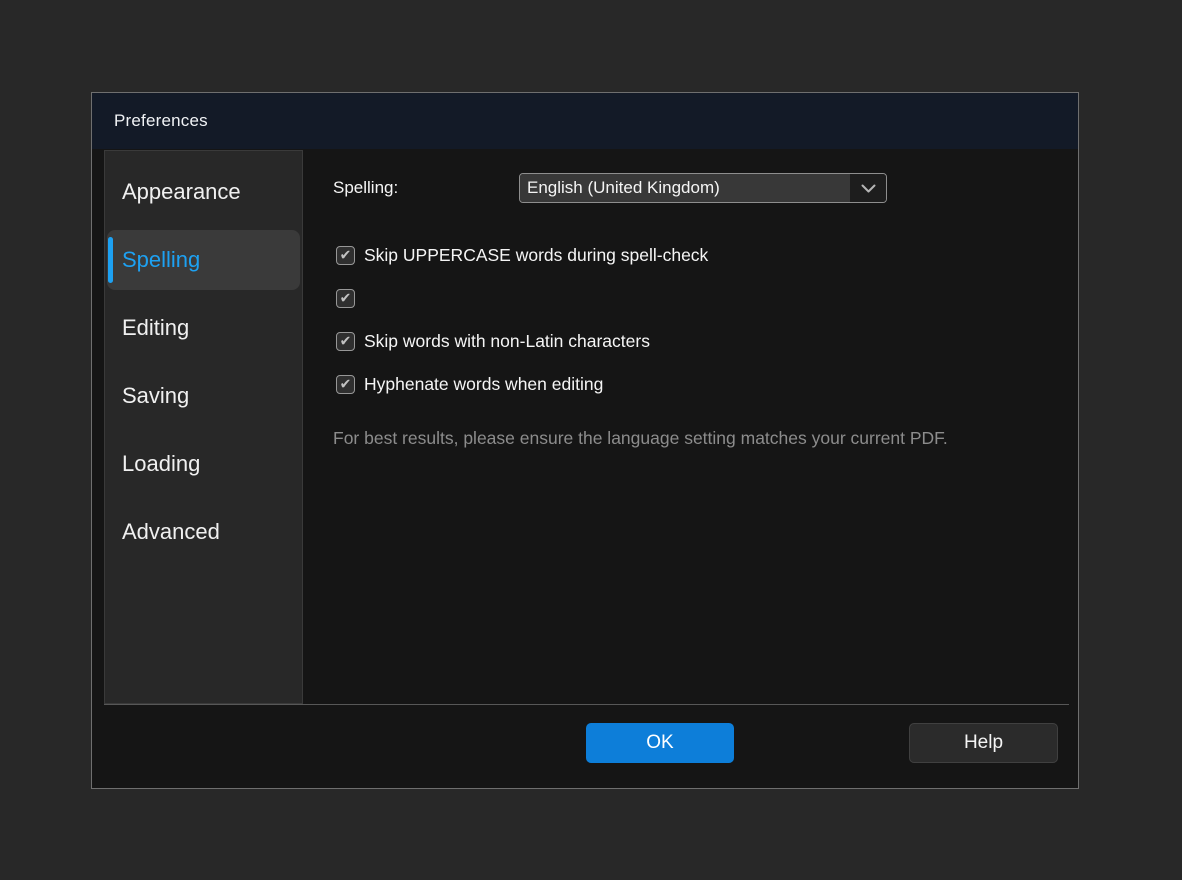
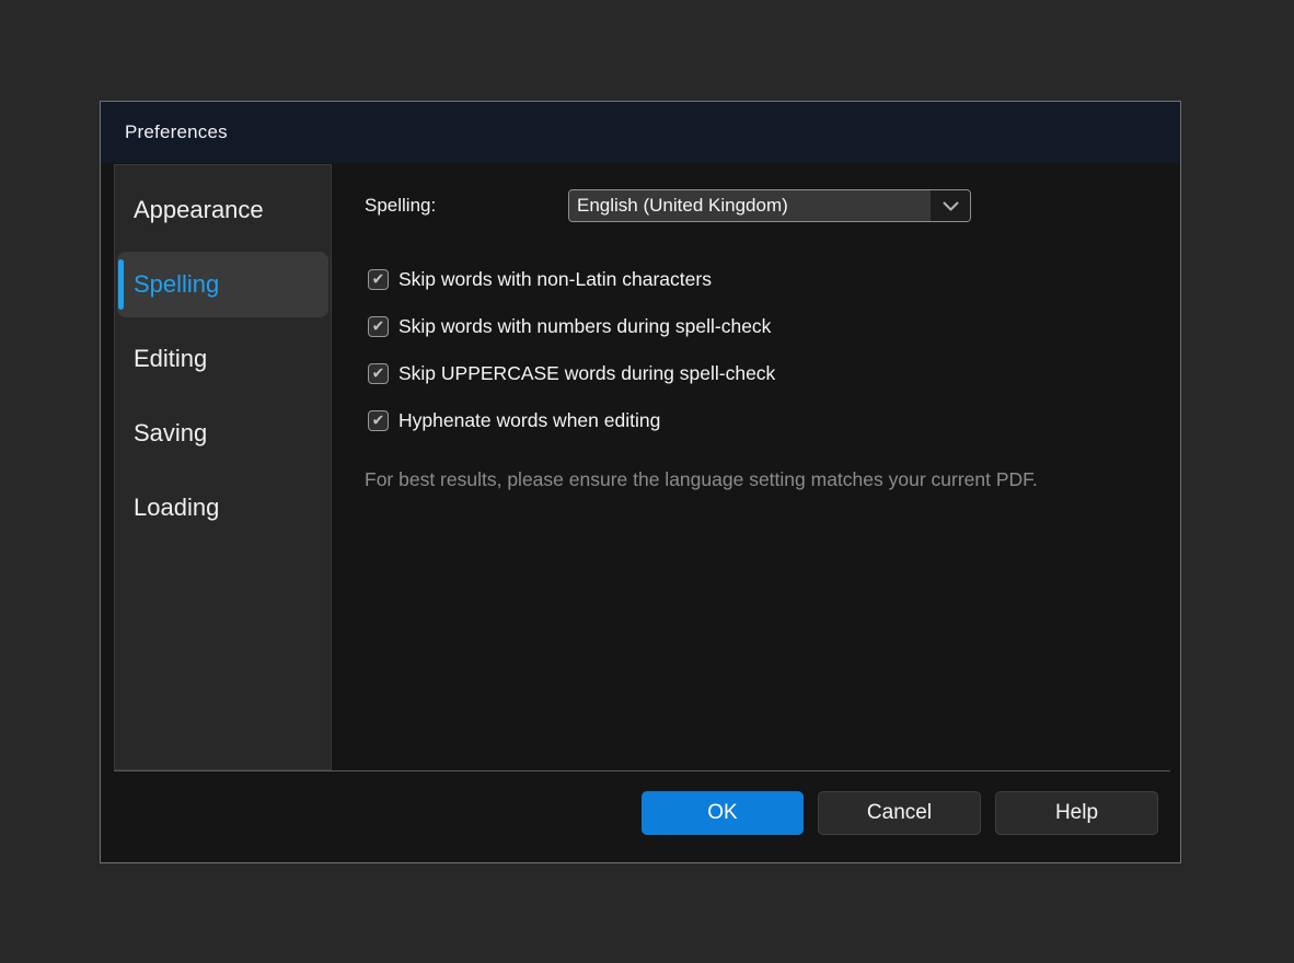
  Preferences
  Appearance
  Spelling
  Editing
  Saving
  Loading
- Advanced
  Spelling:
  English (United Kingdom)
  ✔
- Skip UPPERCASE words during spell-check
+ Skip words with non-Latin characters
  ✔
+ Skip words with numbers during spell-check
  ✔
- Skip words with non-Latin characters
+ Skip UPPERCASE words during spell-check
  ✔
  Hyphenate words when editing
  For best results, please ensure the language setting matches your current PDF.
  OK
+ Cancel
  Help
